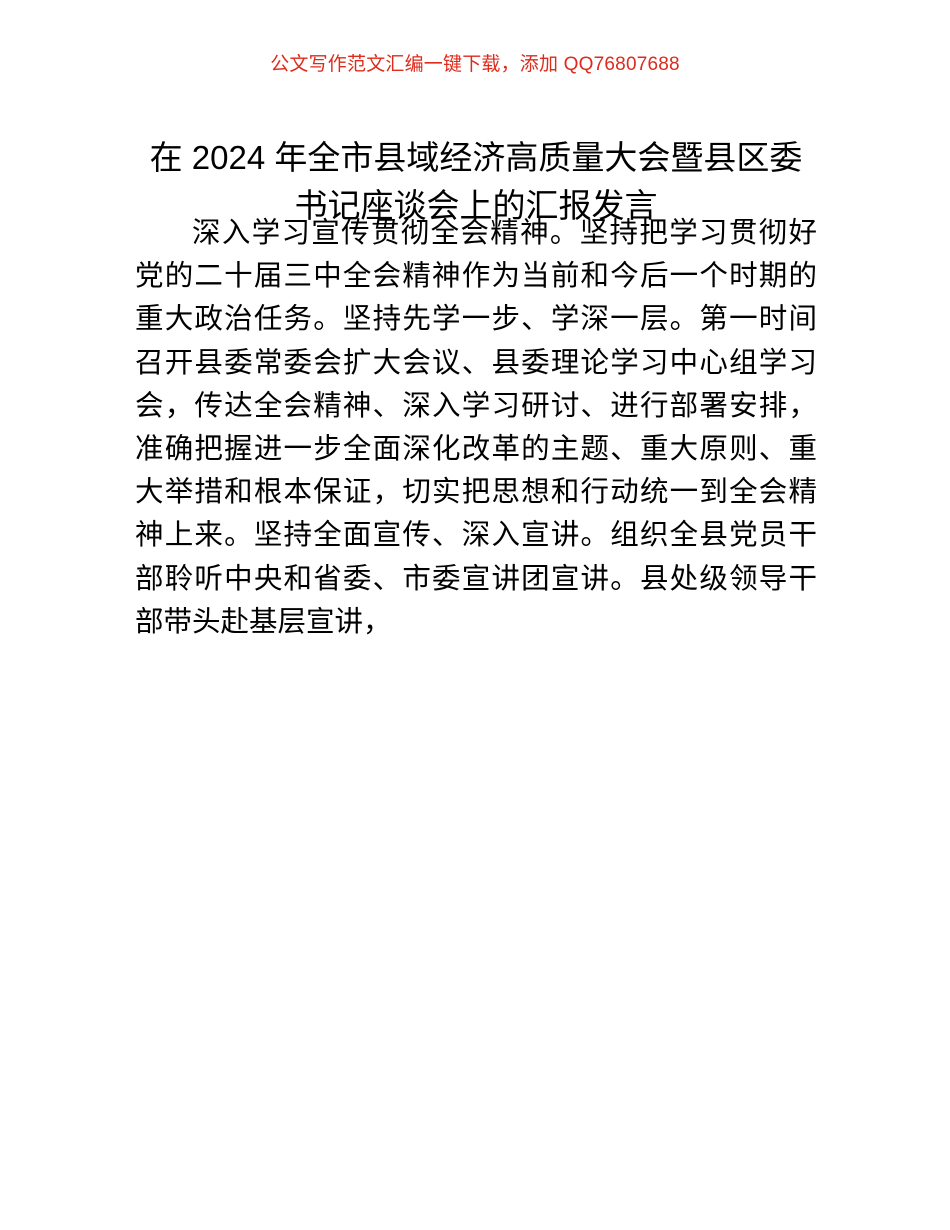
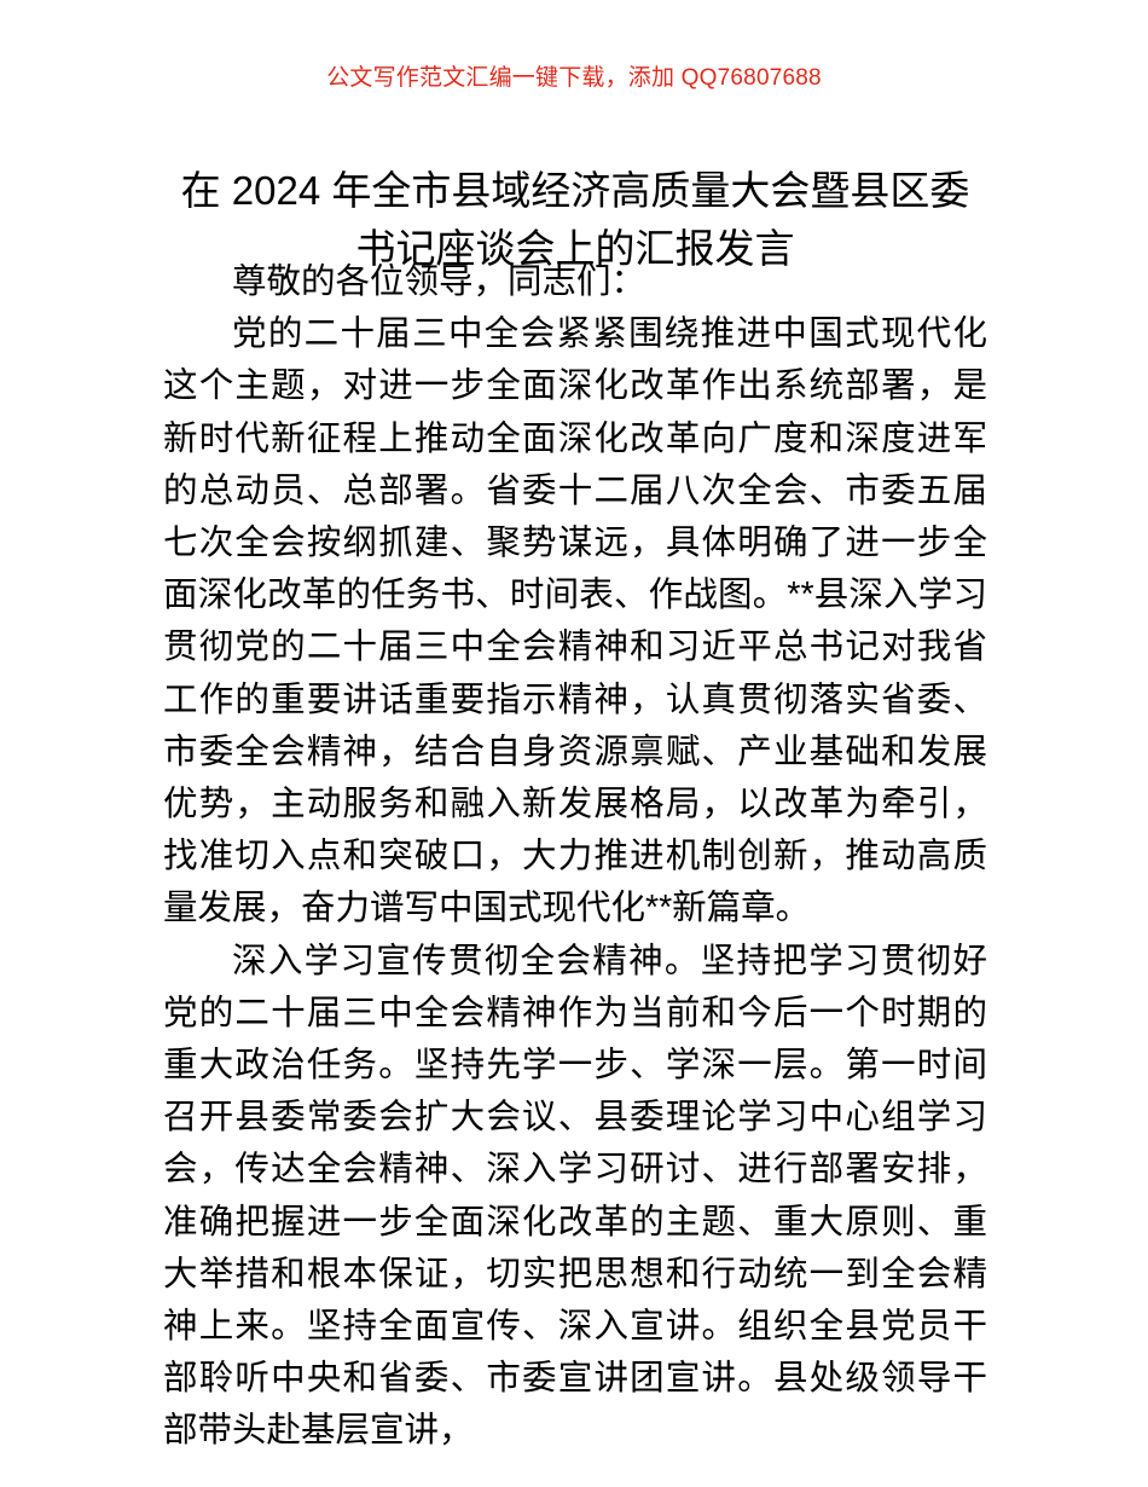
  公文写作范文汇编一键下载，添加 QQ76807688
  在 2024 年全市县域经济高质量大会暨县区委书记座谈会上的汇报发言
+ 尊敬的各位领导，同志们：
+ 党的二十届三中全会紧紧围绕推进中国式现代化这个主题，对进一步全面深化改革作出系统部署，是新时代新征程上推动全面深化改革向广度和深度进军的总动员、总部署。省委十二届八次全会、市委五届七次全会按纲抓建、聚势谋远，具体明确了进一步全面深化改革的任务书、时间表、作战图。**县深入学习贯彻党的二十届三中全会精神和习近平总书记对我省工作的重要讲话重要指示精神，认真贯彻落实省委、市委全会精神，结合自身资源禀赋、产业基础和发展优势，主动服务和融入新发展格局，以改革为牵引，找准切入点和突破口，大力推进机制创新，推动高质量发展，奋力谱写中国式现代化**新篇章。
  深入学习宣传贯彻全会精神。坚持把学习贯彻好党的二十届三中全会精神作为当前和今后一个时期的重大政治任务。坚持先学一步、学深一层。第一时间召开县委常委会扩大会议、县委理论学习中心组学习会，传达全会精神、深入学习研讨、进行部署安排，准确把握进一步全面深化改革的主题、重大原则、重大举措和根本保证，切实把思想和行动统一到全会精神上来。坚持全面宣传、深入宣讲。组织全县党员干部聆听中央和省委、市委宣讲团宣讲。县处级领导干部带头赴基层宣讲，
